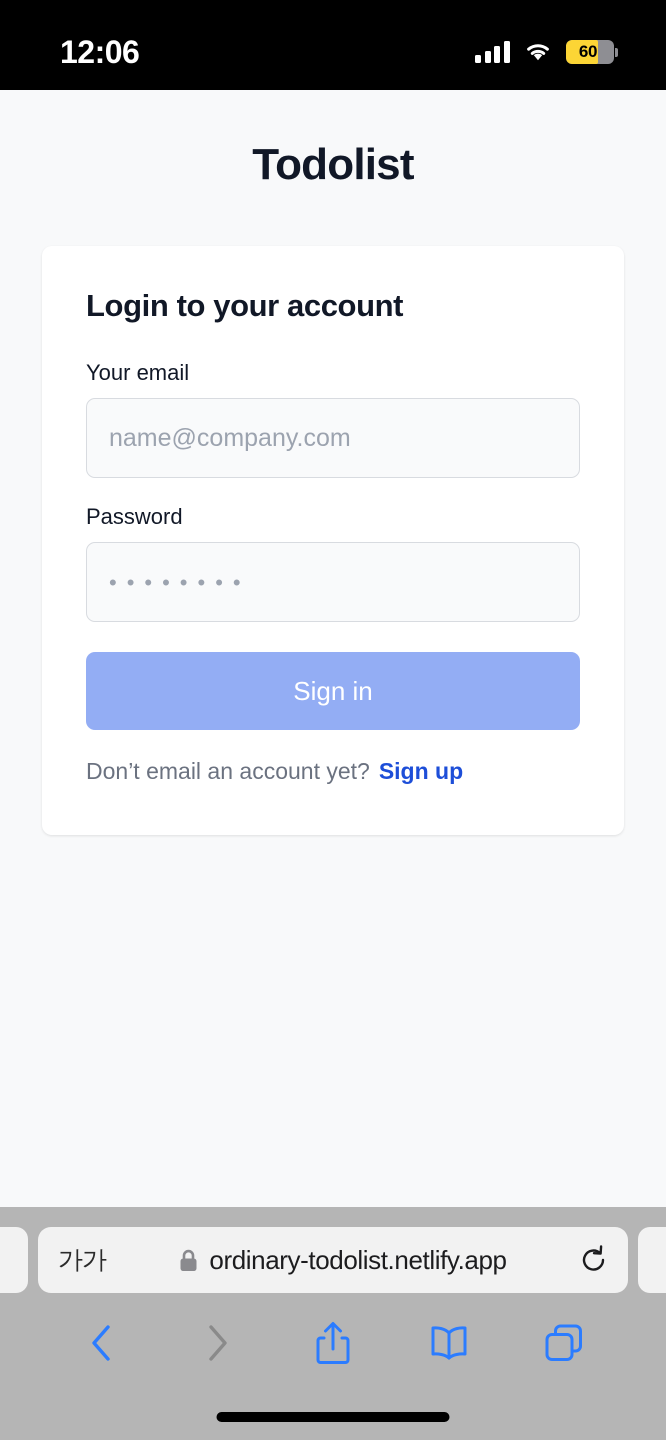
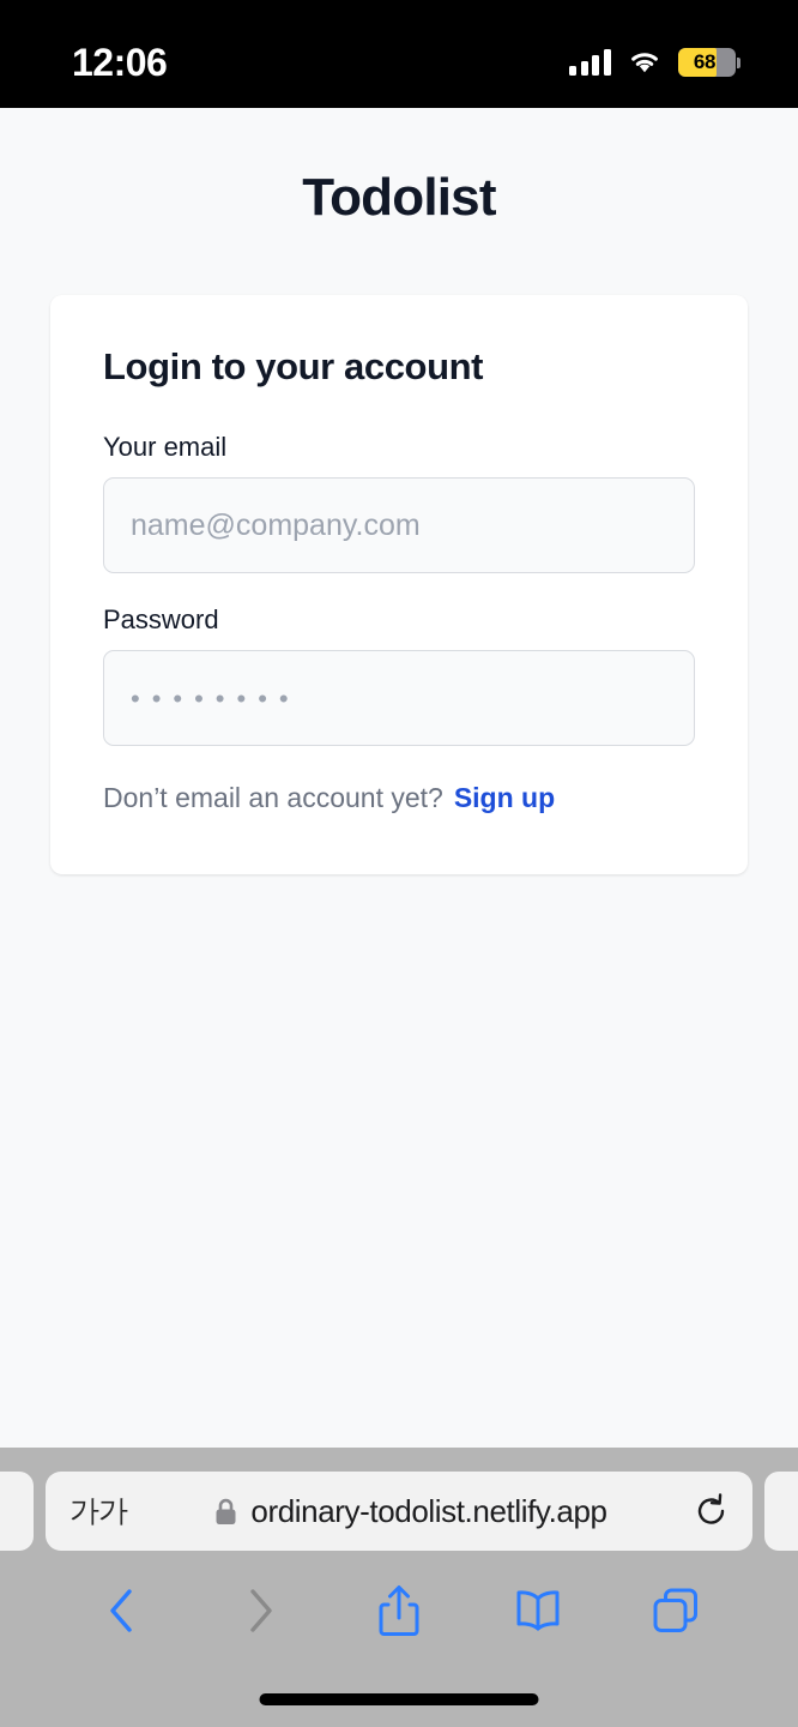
  12:06
- 60
+ 68
  Todolist
  Login to your account
  Your email
  name@company.com
  Password
  ••••••••
- Sign in
  Don’t email an account yet?
  Sign up
  가가
  ordinary-todolist.netlify.app
